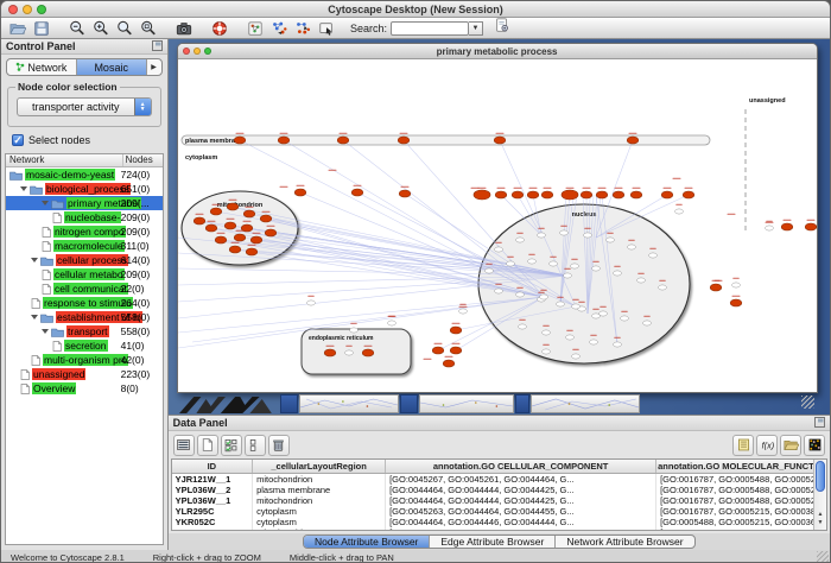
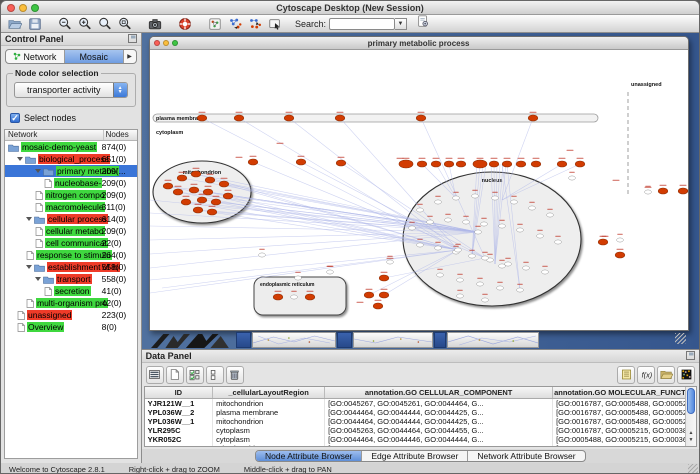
  Cytoscape Desktop (New Session)
  Search:
  Control Panel
  Network
  Mosaic
  Node color selection
  transporter activity
  ✓
  Select nodes
  Network
  Nodes
  mosaic-demo-yeast
- 724(0)
+ 874(0)
  biological_process
  651(0)
  primary metabol
  209(...
  nucleobase-
  209(0)
  nitrogen compo
  209(0)
  macromolecule
  311(0)
  cellular process
  614(0)
  cellular metabo
  209(0)
  cell communicat
  22(0)
  response to stimulu
  264(0)
  establishment of lo
  558(0)
  transport
  558(0)
  secretion
  41(0)
  multi-organism pro
  42(0)
  unassigned
  223(0)
  Overview
  8(0)
  primary metabolic process
  Data Panel
  f(x)
  ID	_cellularLayoutRegion	annotation.GO CELLULAR_COMPONENT	annotation.GO MOLECULAR_FUNCT
  YJR121W__1	mitochondrion	[GO:0045267, GO:0045261, GO:0044464, G...	[GO:0016787, GO:0005488, GO:0005
  YPL036W__2	plasma membrane	[GO:0044464, GO:0044444, GO:0044425, G...	[GO:0016787, GO:0005488, GO:0005
  YPL036W__1	mitochondrion	[GO:0044464, GO:0044444, GO:0044425, G...	[GO:0016787, GO:0005488, GO:0005
  YLR295C	cytoplasm	[GO:0045263, GO:0044464, GO:0044455, G...	[GO:0016787, GO:0005215, GO:0003
  YKR052C	cytoplasm	[GO:0044464, GO:0044446, GO:0044444, G...	[GO:0005488, GO:0005215, GO:0003
  Node Attribute Browser
  Edge Attribute Browser
  Network Attribute Browser
  Welcome to Cytoscape 2.8.1
  Right-click + drag to ZOOM
  Middle-click + drag to PAN
